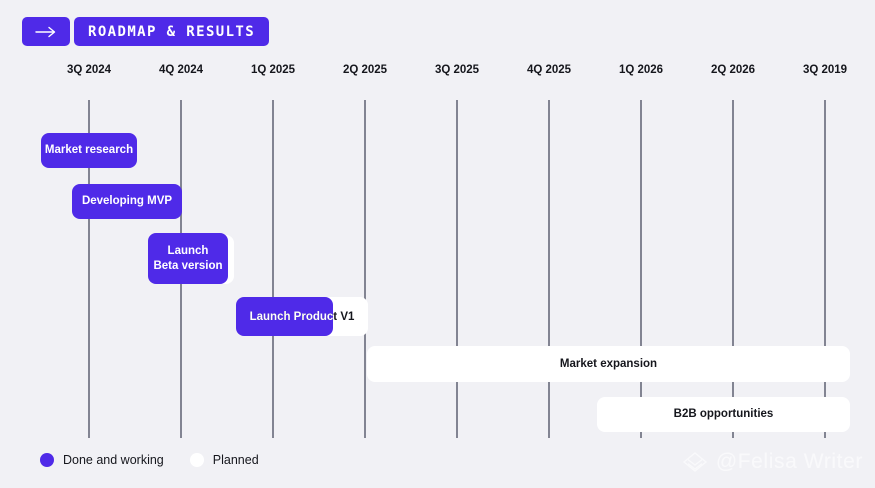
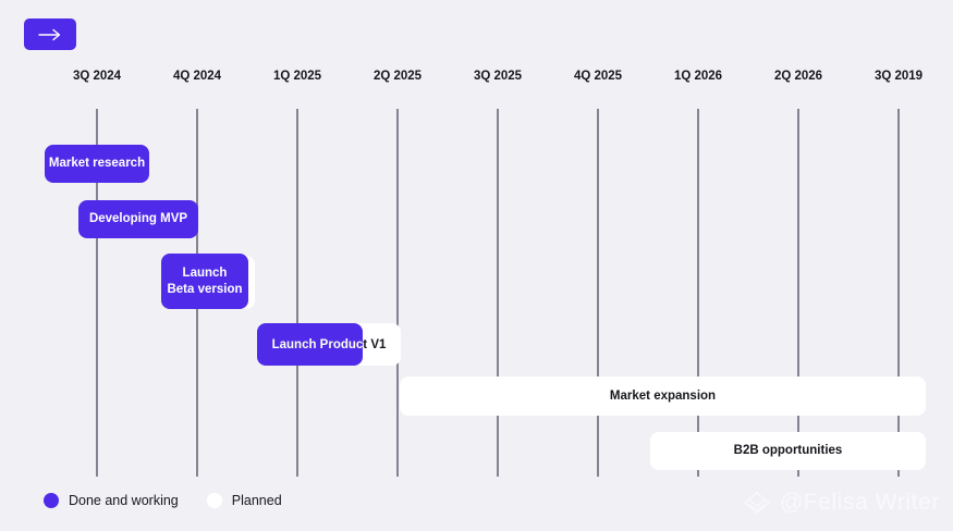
- ROADMAP & RESULTS
  3Q 2024
  4Q 2024
  1Q 2025
  2Q 2025
  3Q 2025
  4Q 2025
  1Q 2026
  2Q 2026
  3Q 2019
  Market research
  Developing MVP
  Launch
  Beta version
  Launch Product V1
  Launch Produc
  Market expansion
  B2B opportunities
  Done and working
  Planned
